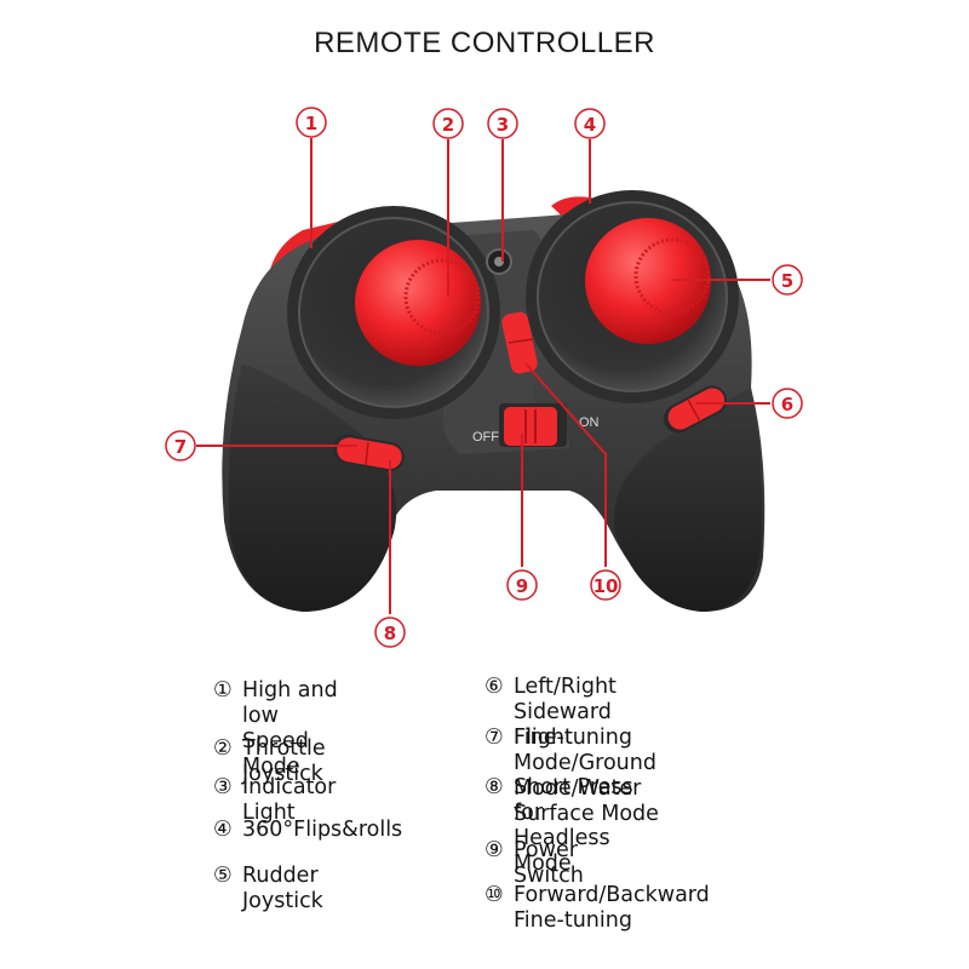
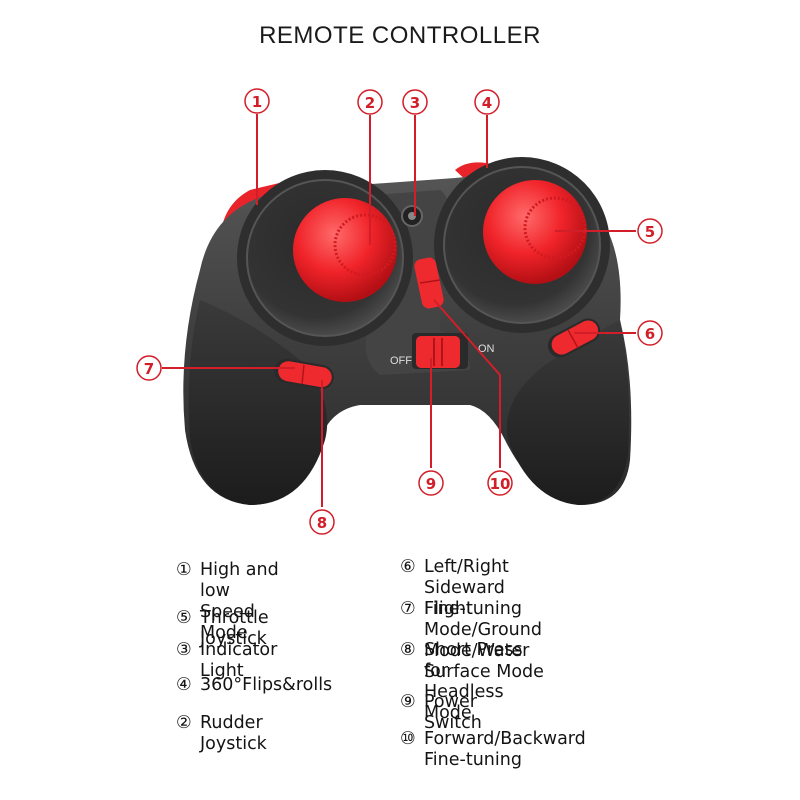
  REMOTE CONTROLLER
  OFF
  ON
  1
  2
  3
  4
  5
  6
  7
  8
  9
  10
  ① High and low
  Speed Mode
- ② Throttle Joystick
+ ⑤ Throttle Joystick
  ③ Indicator Light
  ④ 360°Flips&rolls
- ⑤ Rudder Joystick
+ ② Rudder Joystick
  ⑥ Left/Right Sideward
  Fine-tuning
  ⑦ Flight Mode/Ground
  Mode/Water Surface Mode
  ⑧ Short Press for Headless
  Mode
  ⑨ Power Switch
  ⑩ Forward/Backward
  Fine-tuning
